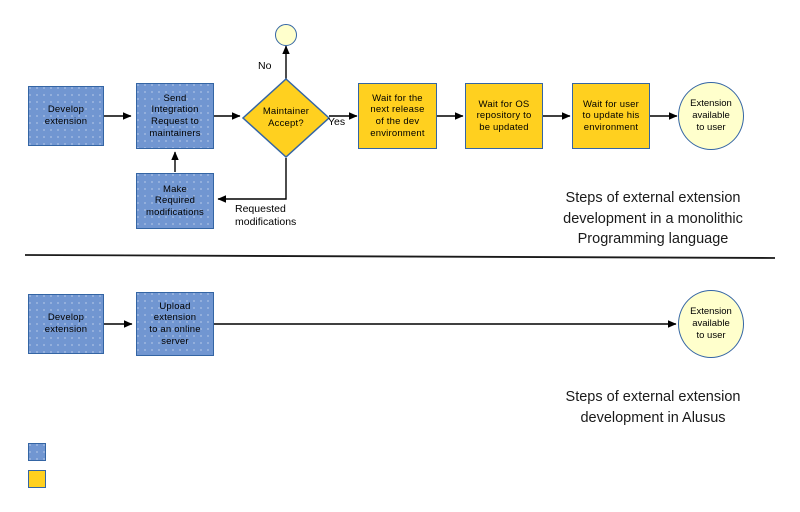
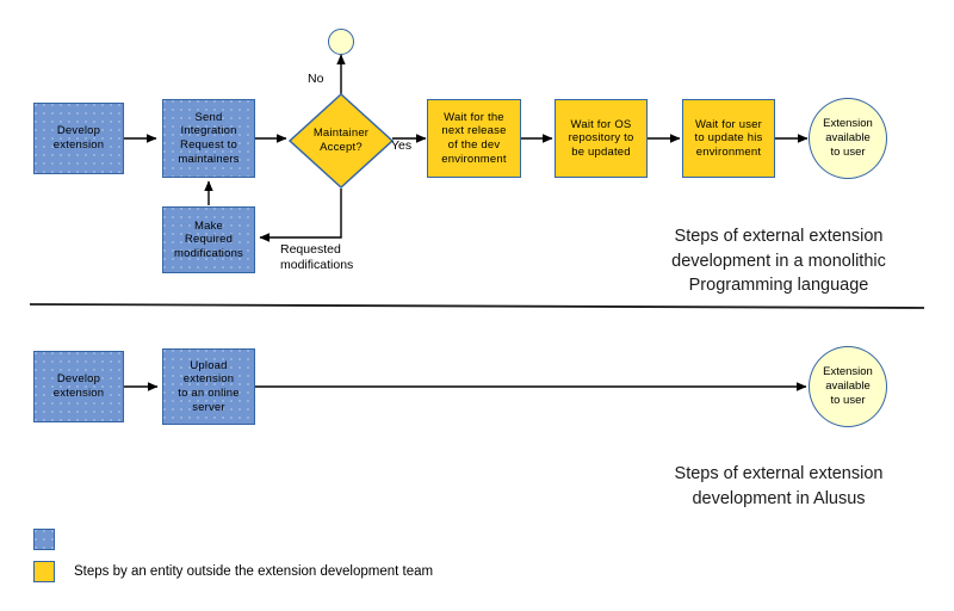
  Develop
  extension
  Send
  Integration
  Request to
  maintainers
  Maintainer
  Accept?
  Wait for the
  next release
  of the dev
  environment
  Wait for OS
  repository to
  be updated
  Wait for user
  to update his
  environment
  Extension
  available
  to user
  Make
  Required
  modifications
  No
  Yes
  Requested
  modifications
  Steps of external extension
  development in a monolithic
  Programming language
  Develop
  extension
  Upload
  extension
  to an online
  server
  Extension
  available
  to user
  Steps of external extension
  development in Alusus
+ Steps by an entity outside the extension development team
